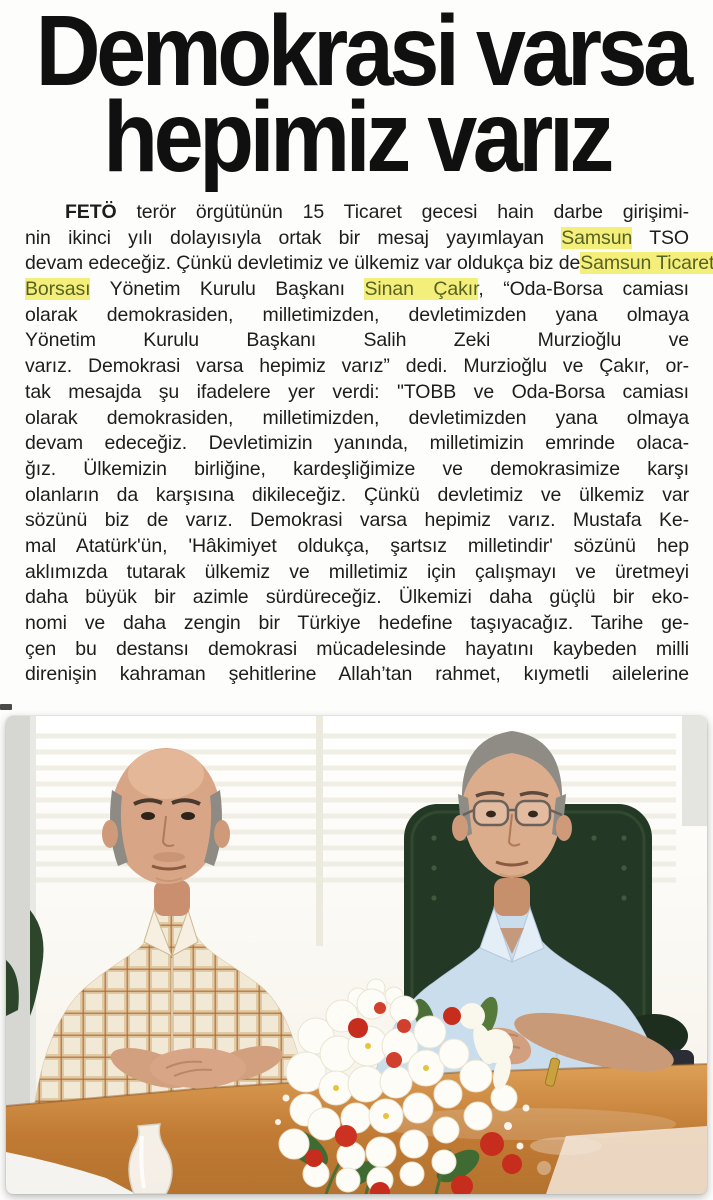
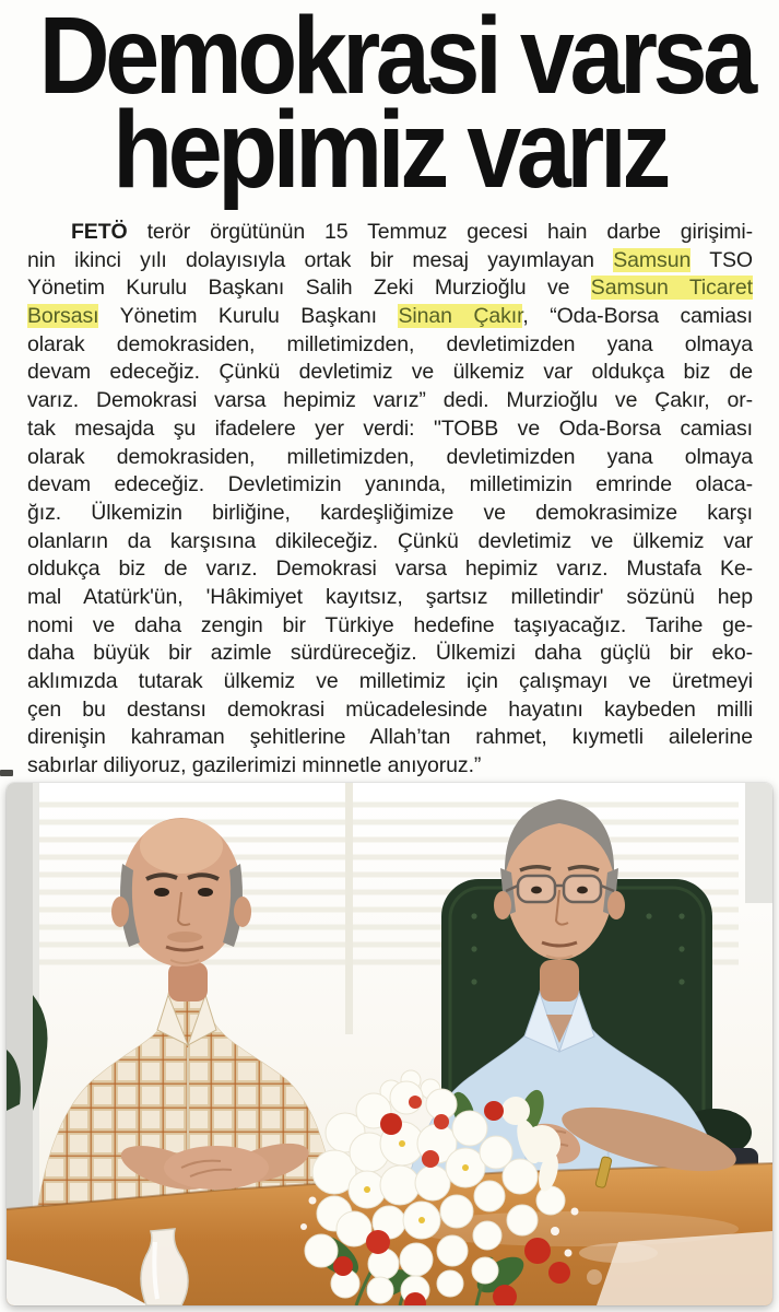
  Demokrasi varsa
  hepimiz varız
- FETÖ terör örgütünün 15 Ticaret gecesi hain darbe girişimi-
+ FETÖ terör örgütünün 15 Temmuz gecesi hain darbe girişimi-
  nin ikinci yılı dolayısıyla ortak bir mesaj yayımlayan Samsun TSO
- devam edeceğiz. Çünkü devletimiz ve ülkemiz var oldukça biz deSamsun Ticaret
+ Yönetim Kurulu Başkanı Salih Zeki Murzioğlu ve Samsun Ticaret
  Borsası Yönetim Kurulu Başkanı Sinan Çakır, “Oda-Borsa camiası
  olarak demokrasiden, milletimizden, devletimizden yana olmaya
- Yönetim Kurulu Başkanı Salih Zeki Murzioğlu ve
+ devam edeceğiz. Çünkü devletimiz ve ülkemiz var oldukça biz de
  varız. Demokrasi varsa hepimiz varız” dedi. Murzioğlu ve Çakır, or-
  tak mesajda şu ifadelere yer verdi: "TOBB ve Oda-Borsa camiası
  olarak demokrasiden, milletimizden, devletimizden yana olmaya
  devam edeceğiz. Devletimizin yanında, milletimizin emrinde olaca-
  ğız. Ülkemizin birliğine, kardeşliğimize ve demokrasimize karşı
  olanların da karşısına dikileceğiz. Çünkü devletimiz ve ülkemiz var
- sözünü biz de varız. Demokrasi varsa hepimiz varız. Mustafa Ke-
+ oldukça biz de varız. Demokrasi varsa hepimiz varız. Mustafa Ke-
- mal Atatürk'ün, 'Hâkimiyet oldukça, şartsız milletindir' sözünü hep
+ mal Atatürk'ün, 'Hâkimiyet kayıtsız, şartsız milletindir' sözünü hep
- aklımızda tutarak ülkemiz ve milletimiz için çalışmayı ve üretmeyi
+ nomi ve daha zengin bir Türkiye hedefine taşıyacağız. Tarihe ge-
  daha büyük bir azimle sürdüreceğiz. Ülkemizi daha güçlü bir eko-
- nomi ve daha zengin bir Türkiye hedefine taşıyacağız. Tarihe ge-
+ aklımızda tutarak ülkemiz ve milletimiz için çalışmayı ve üretmeyi
  çen bu destansı demokrasi mücadelesinde hayatını kaybeden milli
  direnişin kahraman şehitlerine Allah’tan rahmet, kıymetli ailelerine
+ sabırlar diliyoruz, gazilerimizi minnetle anıyoruz.”
